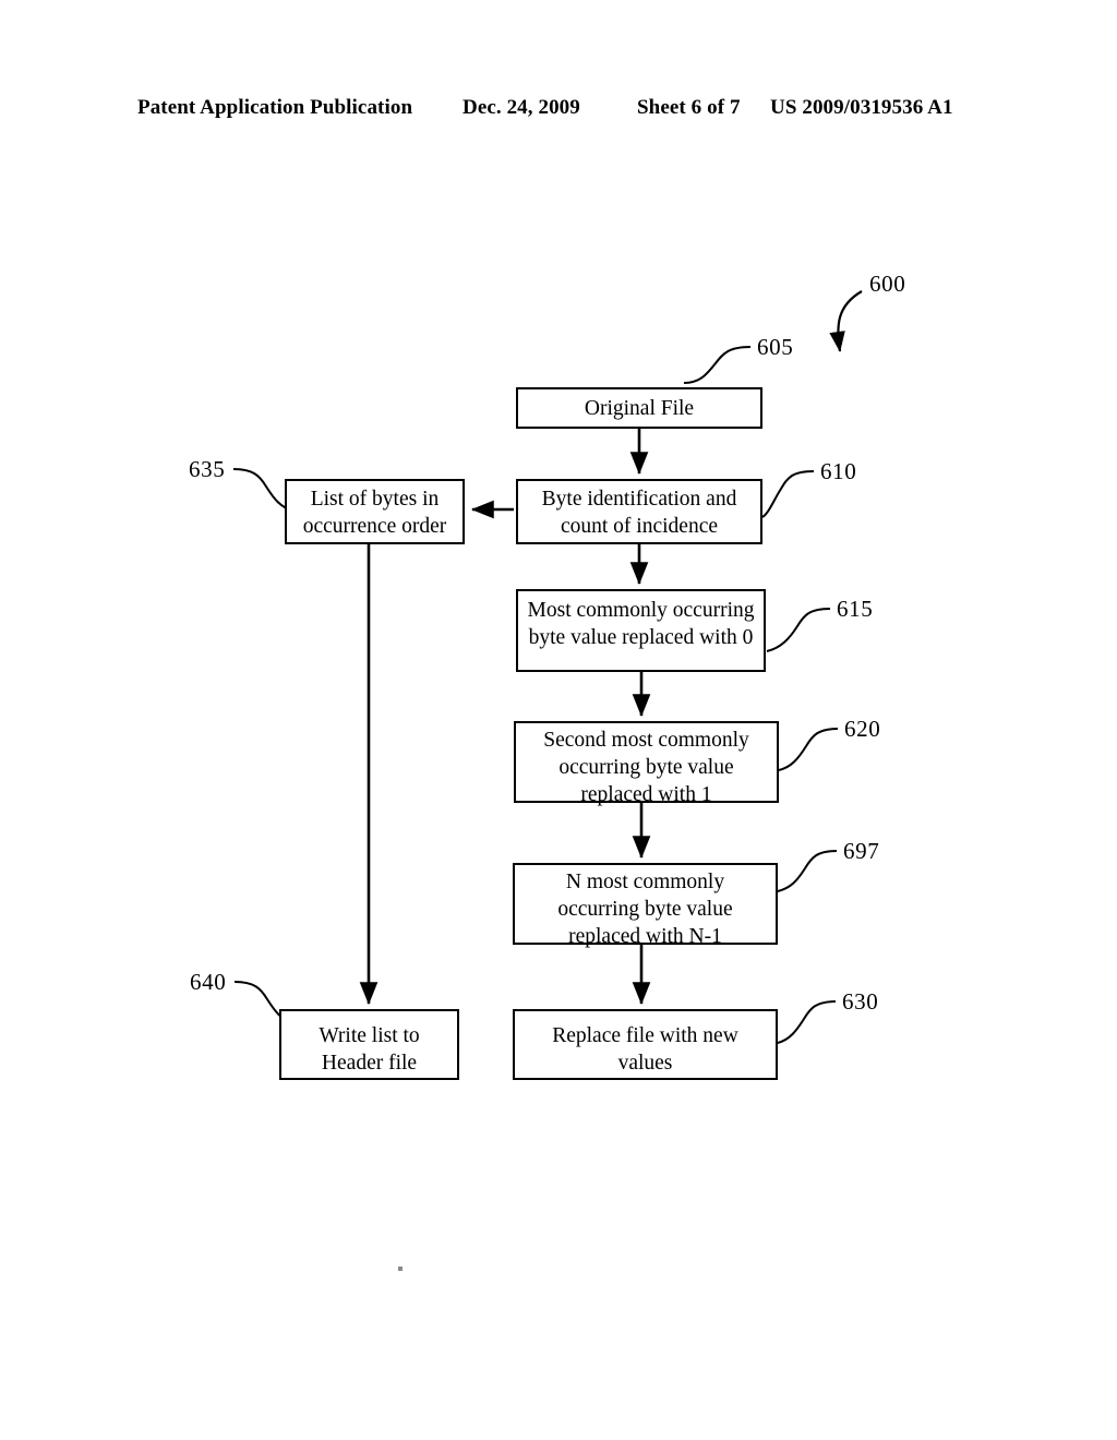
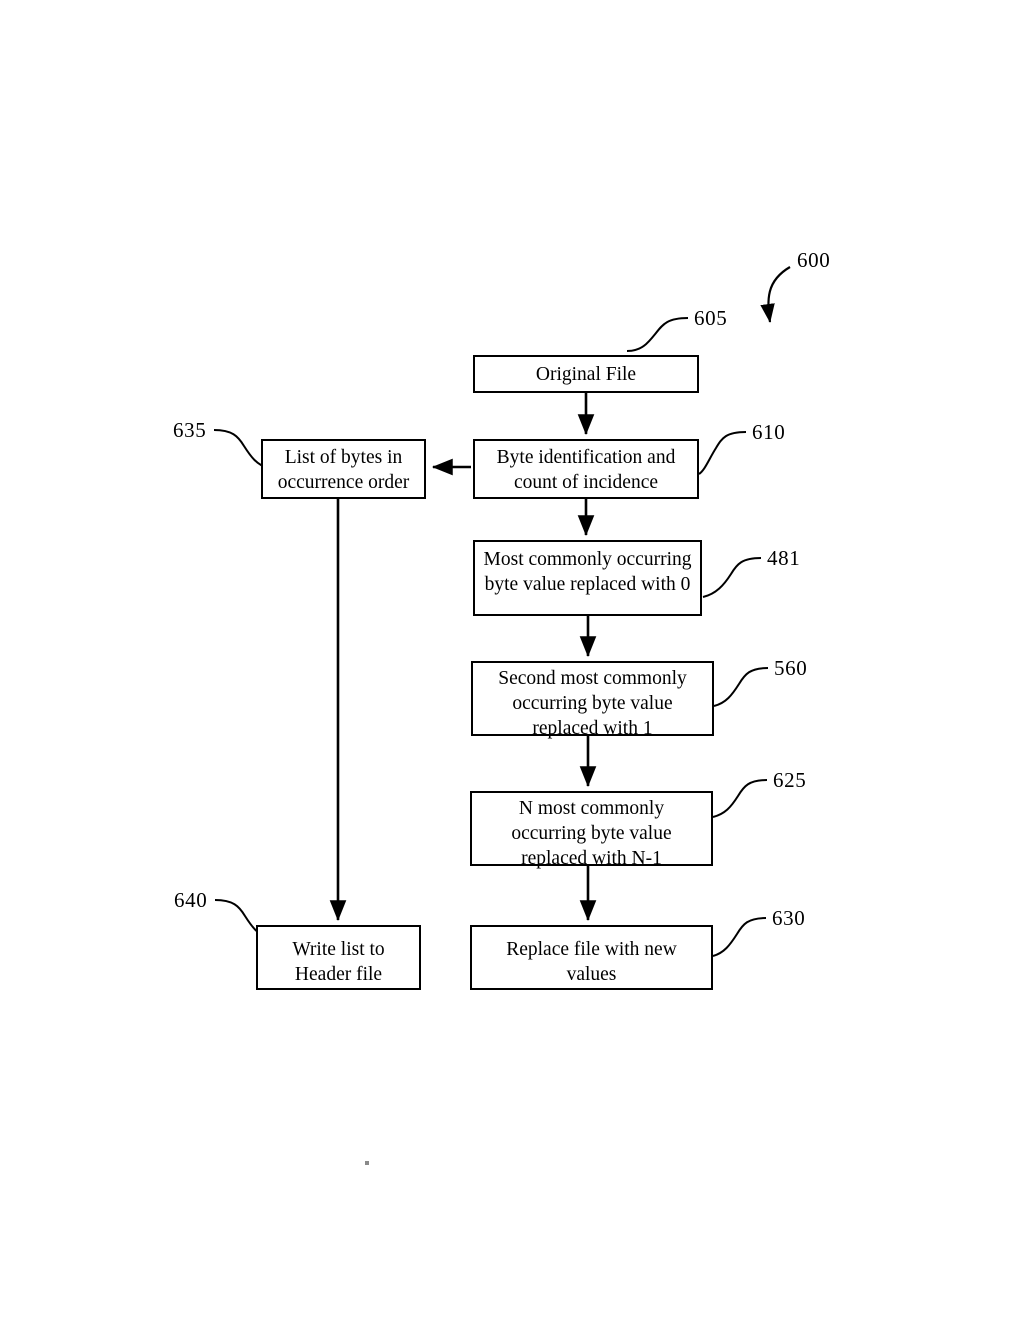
- Patent Application Publication
- Dec. 24, 2009
- Sheet 6 of 7
- US 2009/0319536 A1
  Original File
  List of bytes in
  occurrence order
  Byte identification and
  count of incidence
  Most commonly occurring
  byte value replaced with 0
  Second most commonly
  occurring byte value
  replaced with 1
  N most commonly
  occurring byte value
  replaced with N-1
  Write list to
  Header file
  Replace file with new
  values
  600
  605
  610
- 615
+ 481
- 620
+ 560
- 697
+ 625
  630
  635
  640
